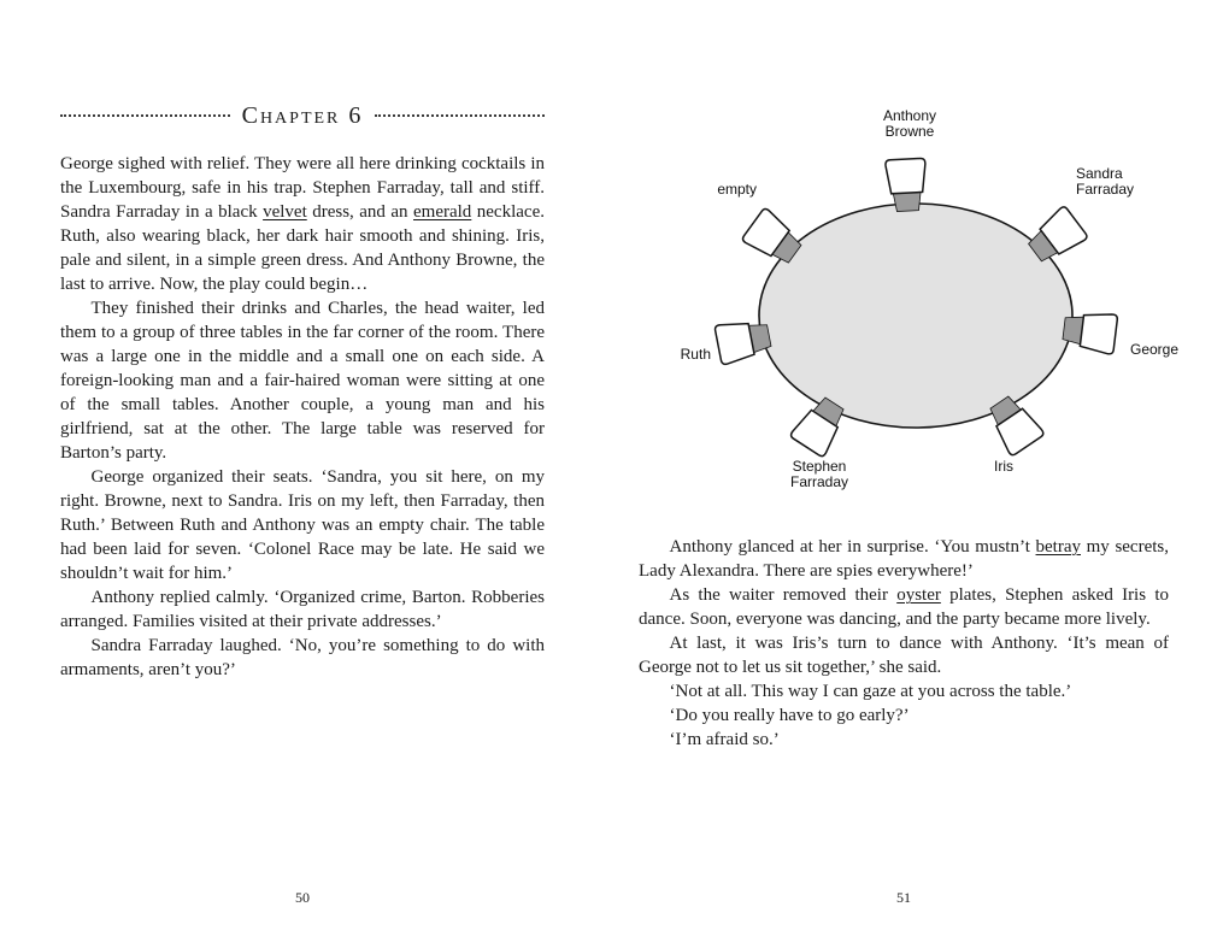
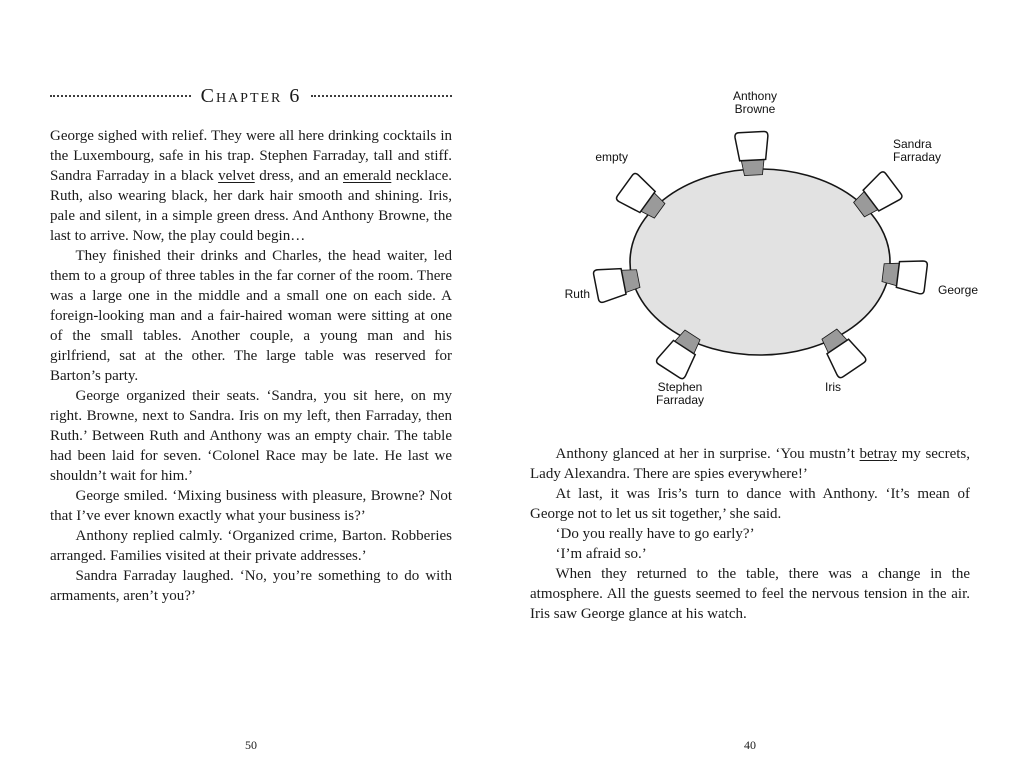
  Chapter 6
  George sighed with relief. They were all here drinking cocktails in the Luxembourg, safe in his trap. Stephen Farraday, tall and stiff. Sandra Farraday in a black velvet dress, and an emerald necklace. Ruth, also wearing black, her dark hair smooth and shining. Iris, pale and silent, in a simple green dress. And Anthony Browne, the last to arrive. Now, the play could begin…
  They finished their drinks and Charles, the head waiter, led them to a group of three tables in the far corner of the room. There was a large one in the middle and a small one on each side. A foreign-looking man and a fair-haired woman were sitting at one of the small tables. Another couple, a young man and his girlfriend, sat at the other. The large table was reserved for Barton’s party.
- George organized their seats. ‘Sandra, you sit here, on my right. Browne, next to Sandra. Iris on my left, then Farraday, then Ruth.’ Between Ruth and Anthony was an empty chair. The table had been laid for seven. ‘Colonel Race may be late. He said we shouldn’t wait for him.’
+ George organized their seats. ‘Sandra, you sit here, on my right. Browne, next to Sandra. Iris on my left, then Farraday, then Ruth.’ Between Ruth and Anthony was an empty chair. The table had been laid for seven. ‘Colonel Race may be late. He last we shouldn’t wait for him.’
+ George smiled. ‘Mixing business with pleasure, Browne? Not that I’ve ever known exactly what your business is?’
  Anthony replied calmly. ‘Organized crime, Barton. Robberies arranged. Families visited at their private addresses.’
  Sandra Farraday laughed. ‘No, you’re something to do with armaments, aren’t you?’
  50
  Anthony
  Browne
  Sandra
  Farraday
  George
  Iris
  Stephen
  Farraday
  Ruth
  empty
  Anthony glanced at her in surprise. ‘You mustn’t betray my secrets, Lady Alexandra. There are spies everywhere!’
- As the waiter removed their oyster plates, Stephen asked Iris to dance. Soon, everyone was dancing, and the party became more lively.
  At last, it was Iris’s turn to dance with Anthony. ‘It’s mean of George not to let us sit together,’ she said.
- ‘Not at all. This way I can gaze at you across the table.’
  ‘Do you really have to go early?’
  ‘I’m afraid so.’
+ When they returned to the table, there was a change in the atmosphere. All the guests seemed to feel the nervous tension in the air. Iris saw George glance at his watch.
- 51
+ 40
